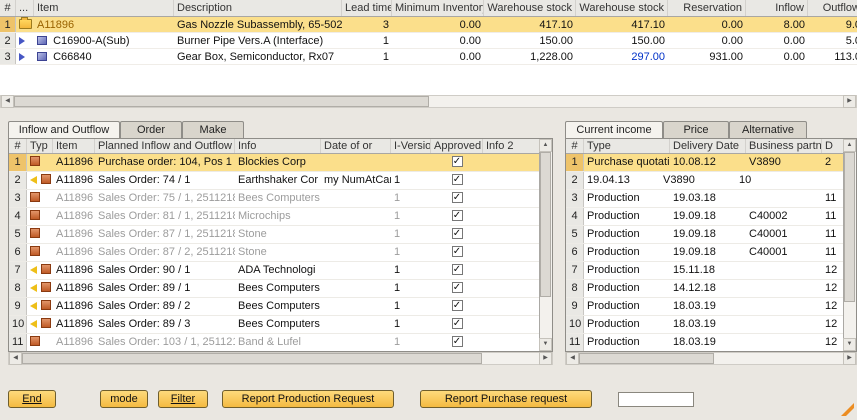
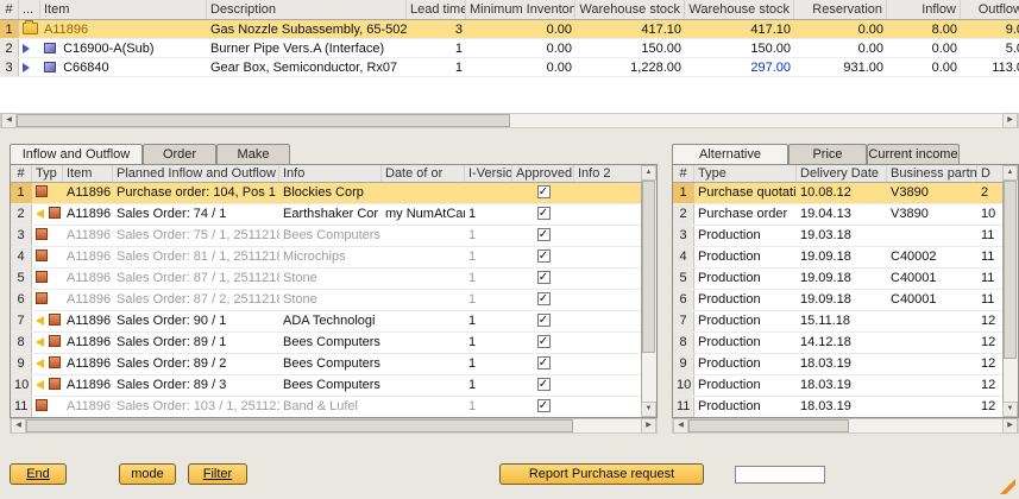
  #
  ...
  Item
  Description
  Lead time
  Minimum Inventor
  Warehouse stock
  Warehouse stock
  Reservation
  Inflow
  Outflow
  1
  A11896
  Gas Nozzle Subassembly, 65-502
  3
  0.00
  417.10
  417.10
  0.00
  8.00
  2
  C16900-A(Sub)
  Burner Pipe Vers.A (Interface)
  1
  0.00
  150.00
  150.00
  0.00
  0.00
  3
  C66840
  Gear Box, Semiconductor, Rx07
  1
  0.00
  1,228.00
  297.00
  931.00
  0.00
  113.
  Inflow and Outflow
  Order
  Make
- Current income
+ Alternative
  Price
- Alternative
+ Current income
  #
  Typ
  Item
  Planned Inflow and Outflow
  Info
  Date of or
  I-Versio
  Approved
  Info 2
  1
  A11896
  Purchase order: 104, Pos 1
  Blockies Corp
  ✓
  2
  A11896
  Sales Order: 74 / 1
  Earthshaker Cor
  1
  ✓
  3
  A11896
  Sales Order: 75 / 1, 251121
  Bees Computers
  1
  ✓
  4
  A11896
  Sales Order: 81 / 1, 251121
  Microchips
  1
  ✓
  5
  A11896
  Sales Order: 87 / 1, 251121
  Stone
  1
  ✓
  6
  A11896
  Sales Order: 87 / 2, 251121
  Stone
  1
  ✓
  7
  A11896
  Sales Order: 90 / 1
  ADA Technologi
  1
  ✓
  8
  A11896
  Sales Order: 89 / 1
  Bees Computers
  1
  ✓
  9
  A11896
  Sales Order: 89 / 2
  Bees Computers
  1
  ✓
  10
  A11896
  Sales Order: 89 / 3
  Bees Computers
  1
  ✓
  11
  A11896
  Sales Order: 103 / 1, 25112
  Band & Lufel
  1
  ✓
  #
  Type
  Delivery Date
  Business partn
  D
  1
  Purchase quotati
  10.08.12
  V3890
  2
  2
+ Purchase order
  19.04.13
  V3890
  10
  3
  Production
  19.03.18
  11
  4
  Production
  19.09.18
  C40002
  11
  5
  Production
  19.09.18
  C40001
  11
  6
  Production
  19.09.18
  C40001
  11
  7
  Production
  15.11.18
  12
  8
  Production
  14.12.18
  12
  9
  Production
  18.03.19
  12
  10
  Production
  18.03.19
  12
  11
  Production
  18.03.19
  12
  End
  mode
  Filter
- Report Production Request
  Report Purchase request
